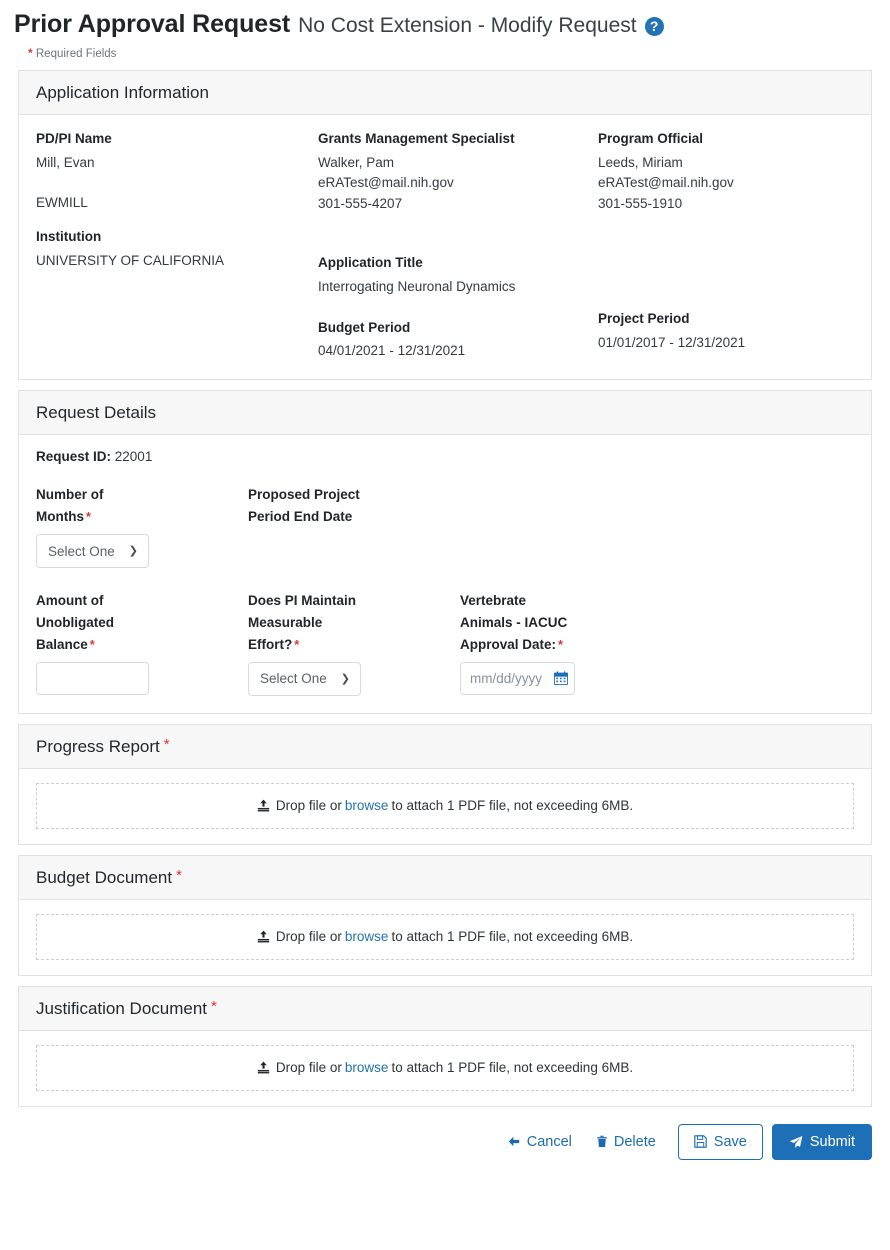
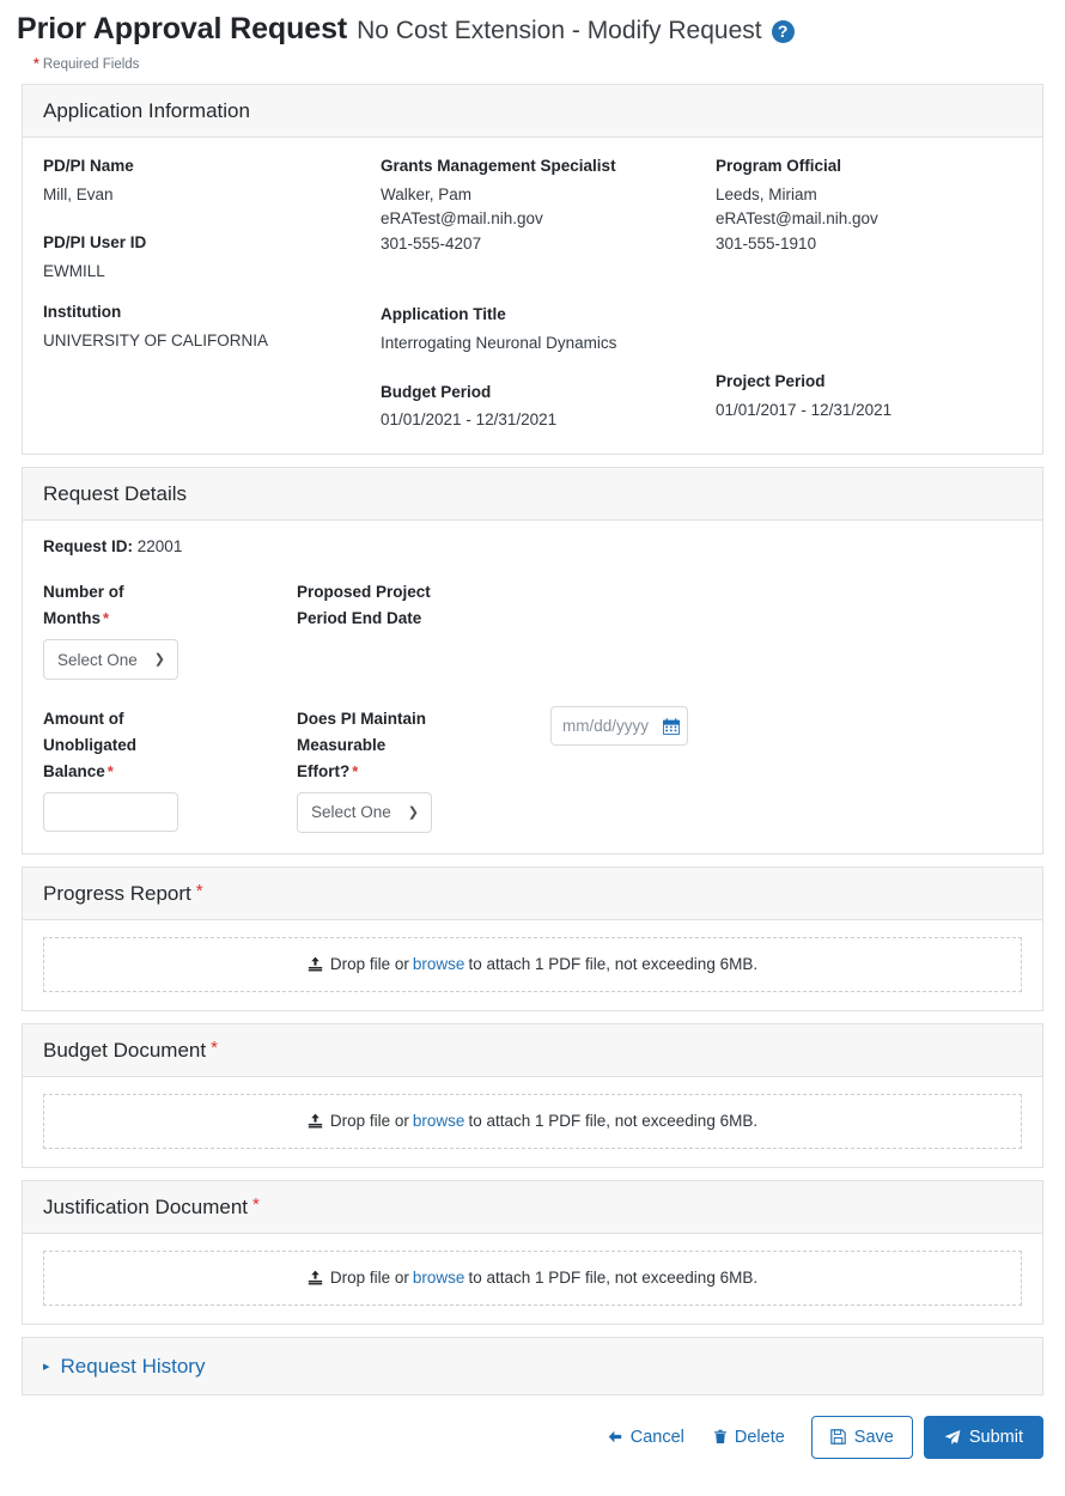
  Prior Approval Request
  No Cost Extension - Modify Request
  ?
  * Required Fields
  Application Information
  PD/PI Name
  Mill, Evan
+ PD/PI User ID
  EWMILL
  Institution
  UNIVERSITY OF CALIFORNIA
  Grants Management Specialist
  Walker, Pam
  eRATest@mail.nih.gov
  301-555-4207
  Application Title
  Interrogating Neuronal Dynamics
  Budget Period
- 04/01/2021 - 12/31/2021
+ 01/01/2021 - 12/31/2021
  Program Official
  Leeds, Miriam
  eRATest@mail.nih.gov
  301-555-1910
  Project Period
  01/01/2017 - 12/31/2021
  Request Details
  Request ID: 22001
  Number of Months *
  Select One
  ❯
  Proposed Project Period End Date
  Amount of Unobligated Balance *
  Does PI Maintain Measurable Effort? *
  Select One
  ❯
- Vertebrate Animals - IACUC Approval Date: *
  mm/dd/yyyy
  Progress Report *
  Drop file or
  browse
  to attach 1 PDF file, not exceeding 6MB.
  Budget Document *
  Drop file or
  browse
  to attach 1 PDF file, not exceeding 6MB.
  Justification Document *
  Drop file or
  browse
  to attach 1 PDF file, not exceeding 6MB.
+ ▸
+ Request History
  Cancel
  Delete
  Save
  Submit
